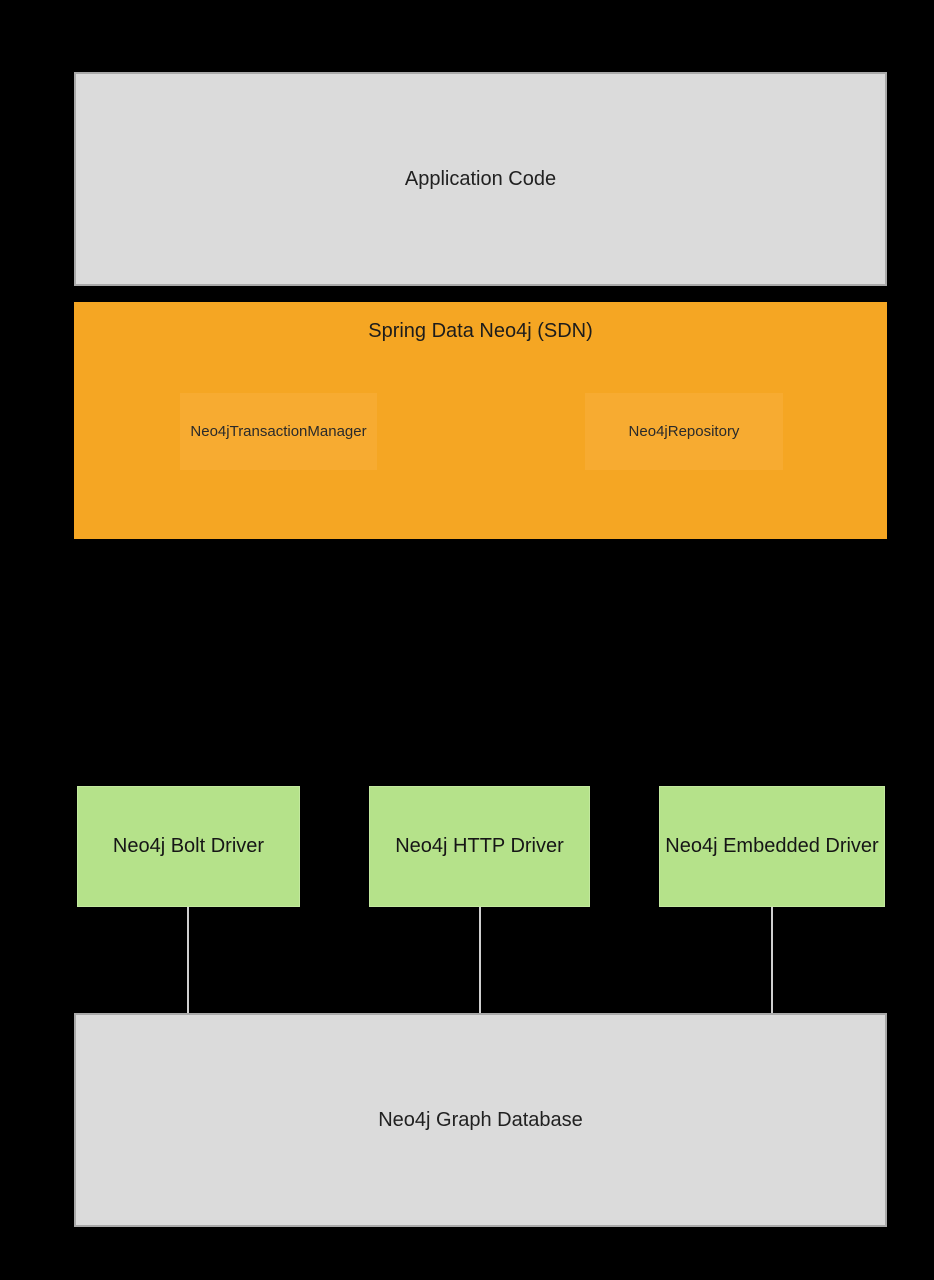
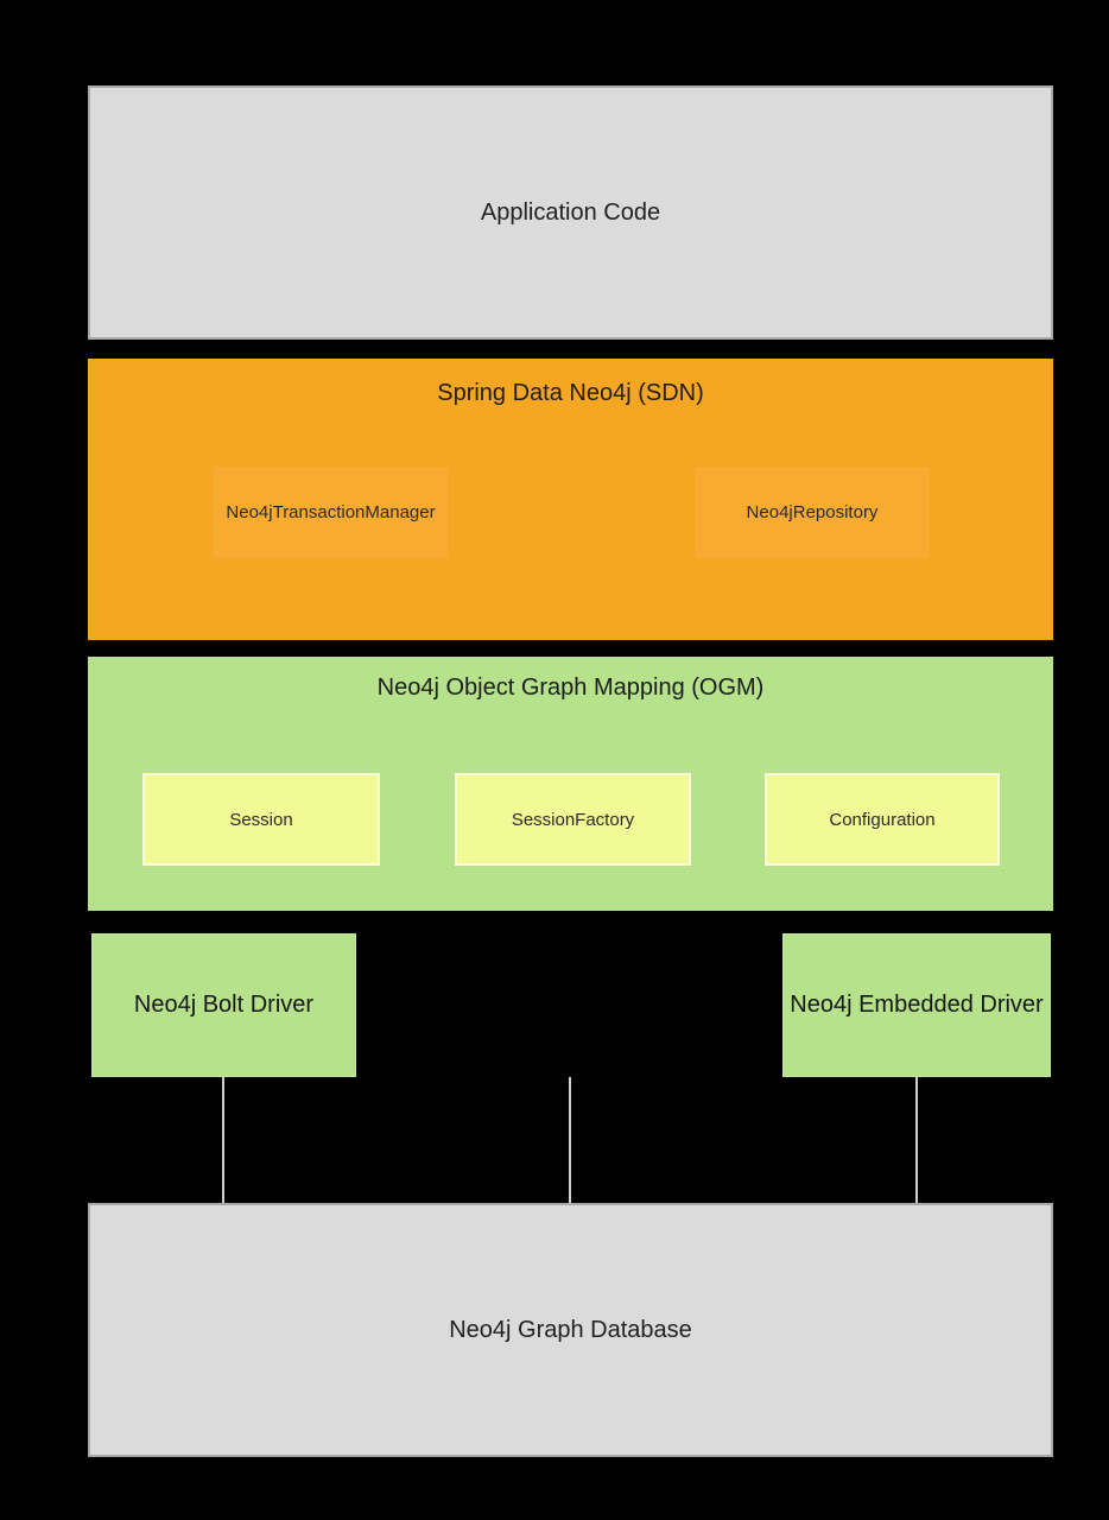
  Application Code
  Spring Data Neo4j (SDN)
  Neo4jTransactionManager
  Neo4jRepository
+ Neo4j Object Graph Mapping (OGM)
+ Session
+ SessionFactory
+ Configuration
  Neo4j Bolt Driver
- Neo4j HTTP Driver
  Neo4j Embedded Driver
  Neo4j Graph Database
